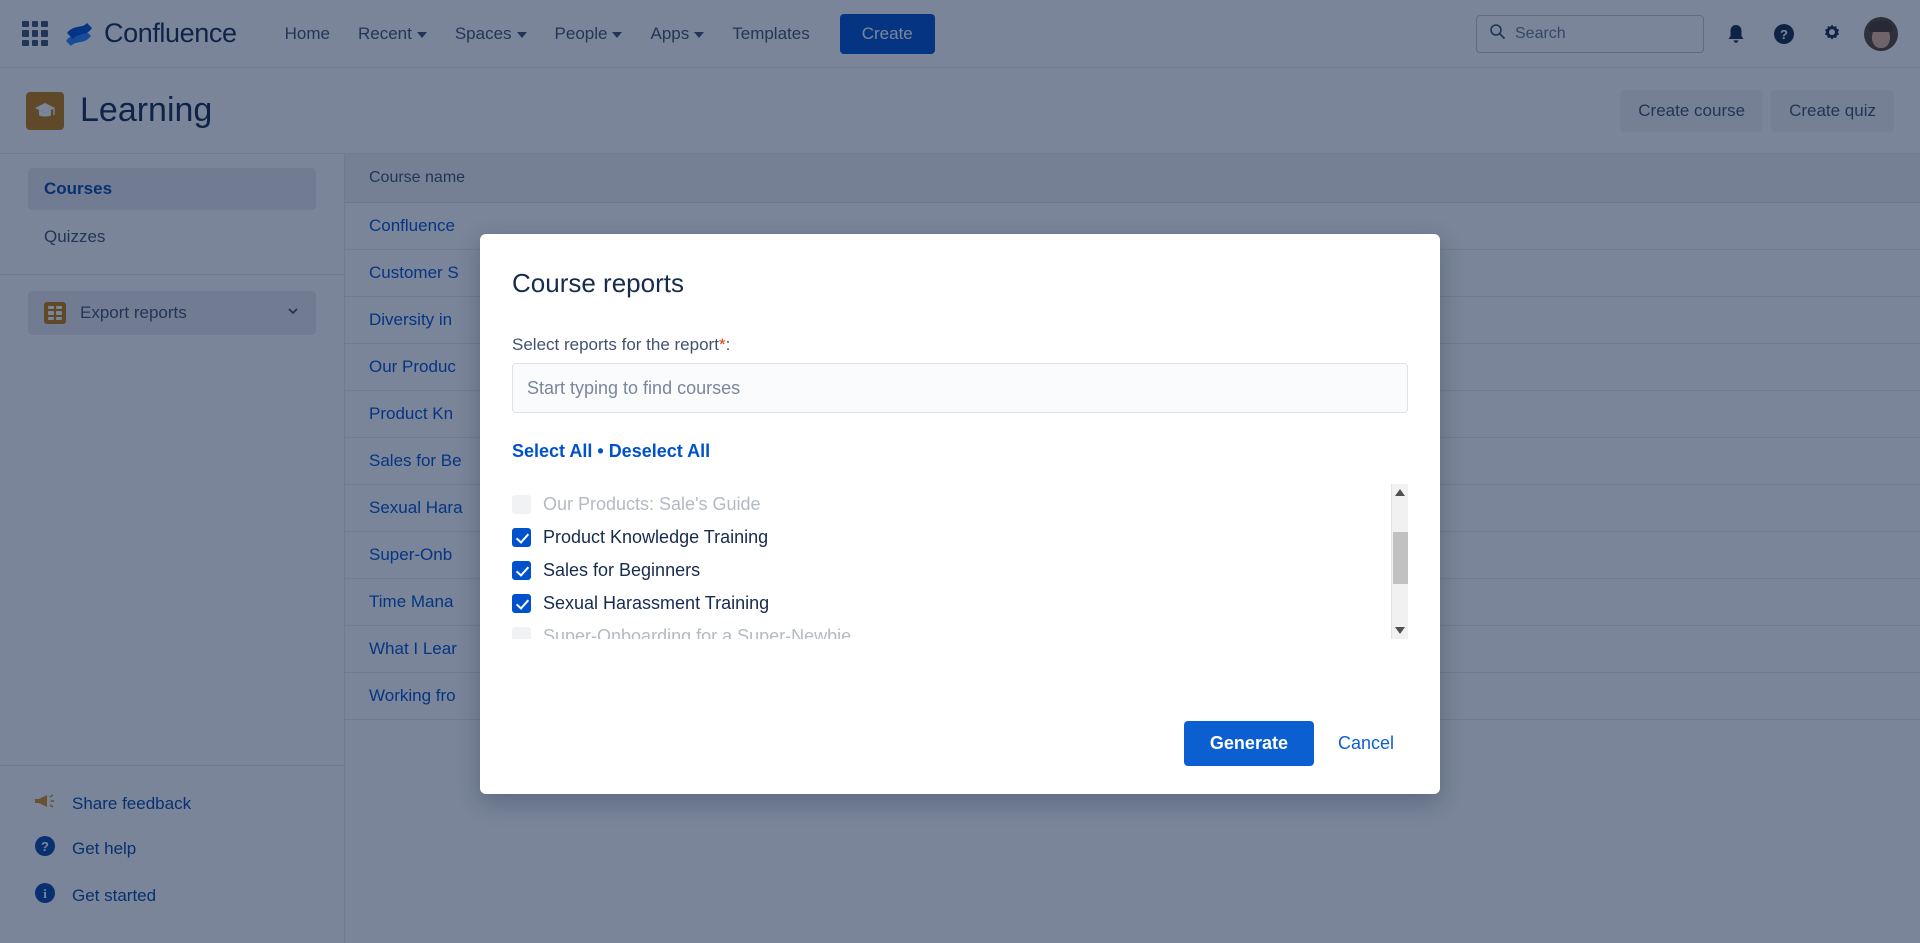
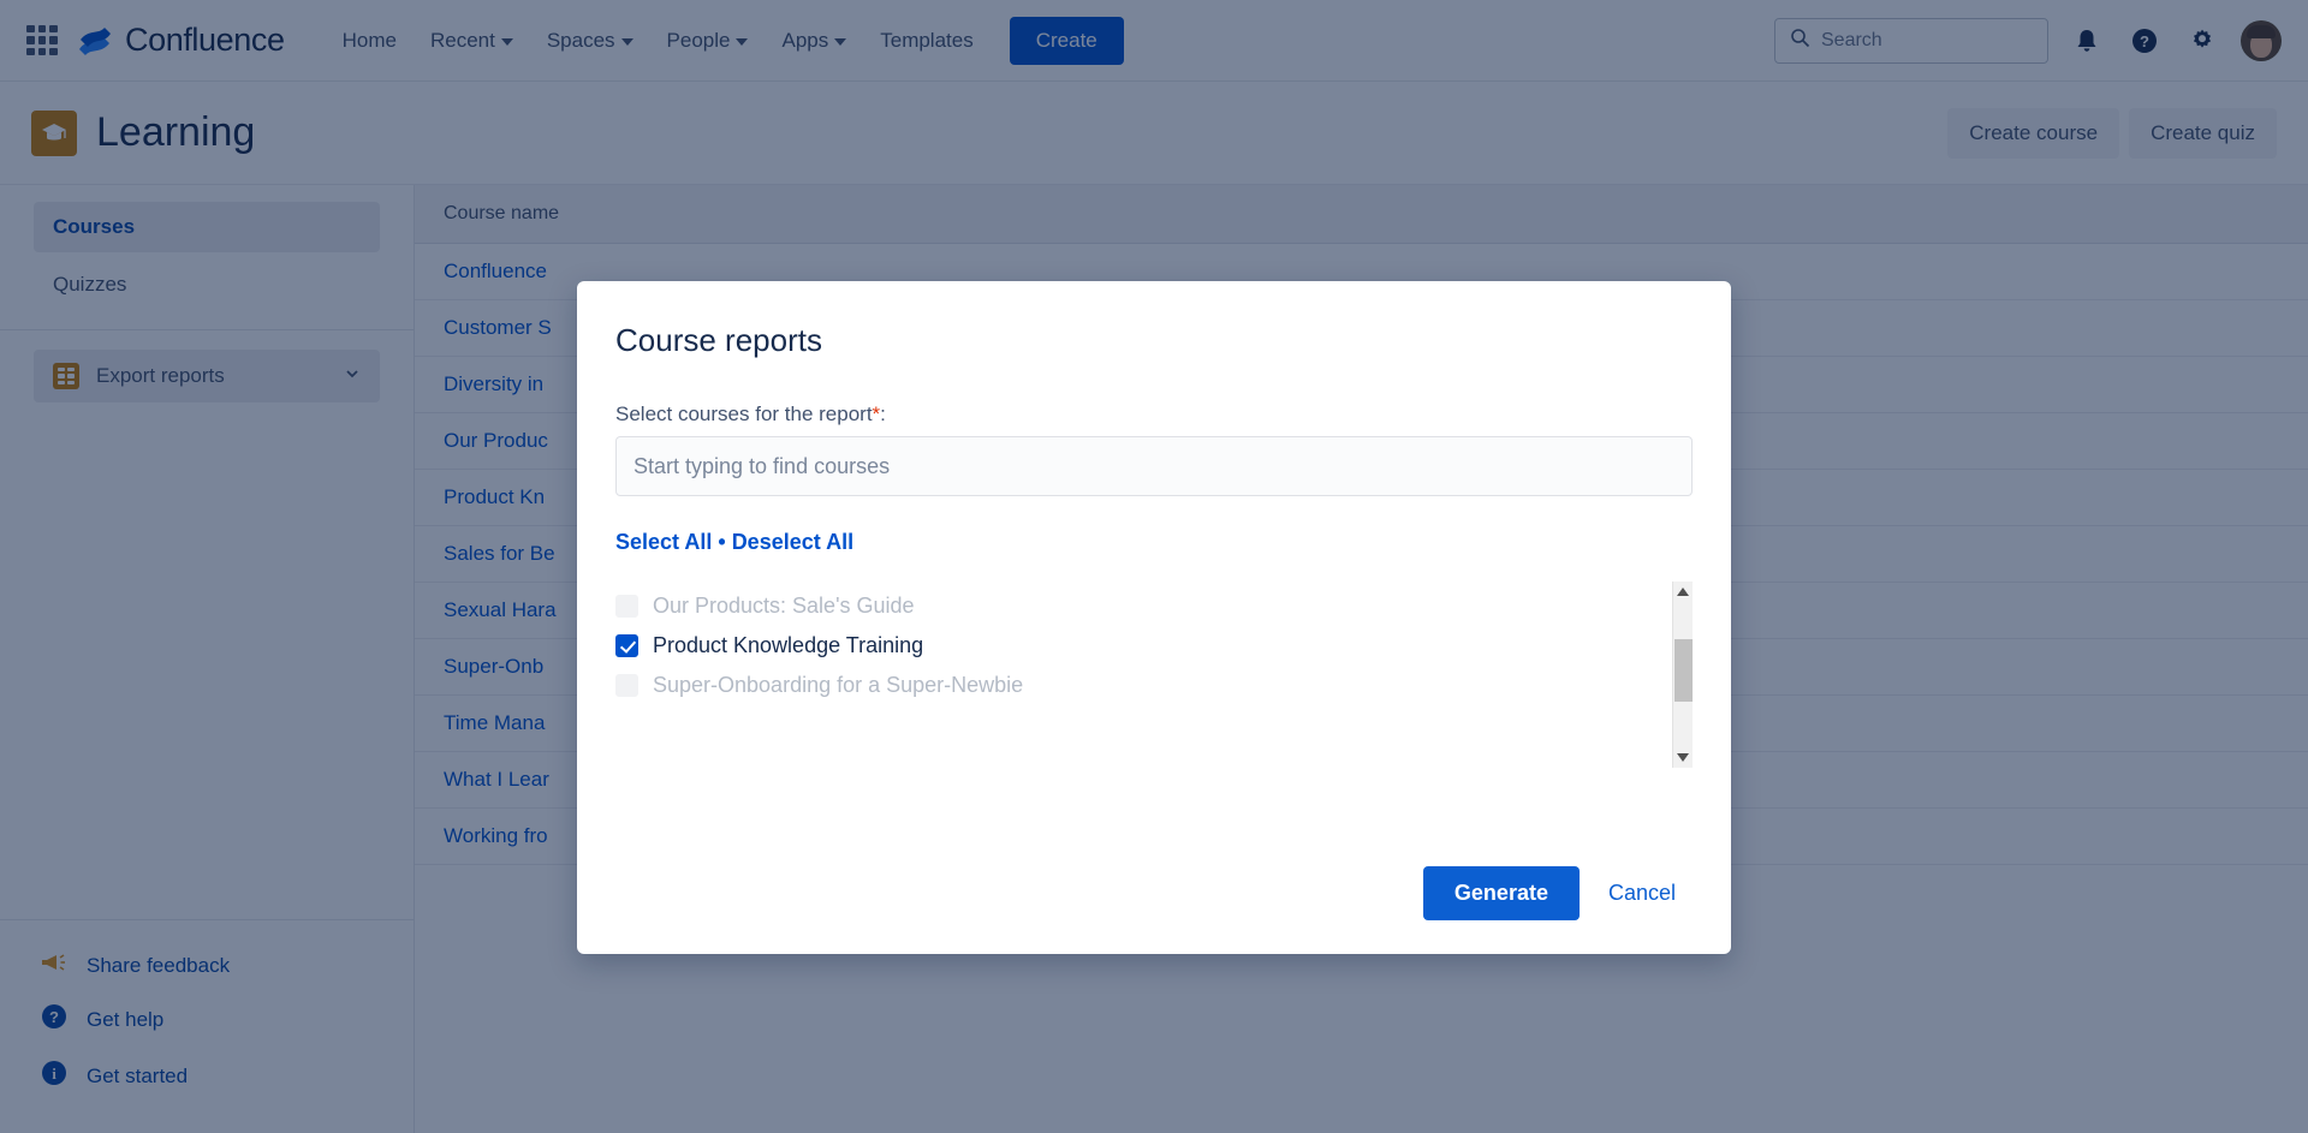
  Confluence
  Home
  Recent
  Spaces
  People
  Apps
  Templates
  Create
  Search
  ?
  Learning
  Create course
  Create quiz
  Courses
  Quizzes
  Export reports
  Share feedback
  ?
  Get help
  i
  Get started
  Course name
  Confluence
  Customer S
  Diversity in
  Our Produc
  Product Kn
  Sales for Be
  Sexual Hara
  Super-Onb
  Time Mana
  What I Lear
  Working fro
  Course reports
- Select reports for the report*:
+ Select courses for the report*:
  Start typing to find courses
  Select All • Deselect All
  Our Products: Sale's Guide
  Product Knowledge Training
- Sales for Beginners
- Sexual Harassment Training
  Super-Onboarding for a Super-Newbie
  Generate
  Cancel
